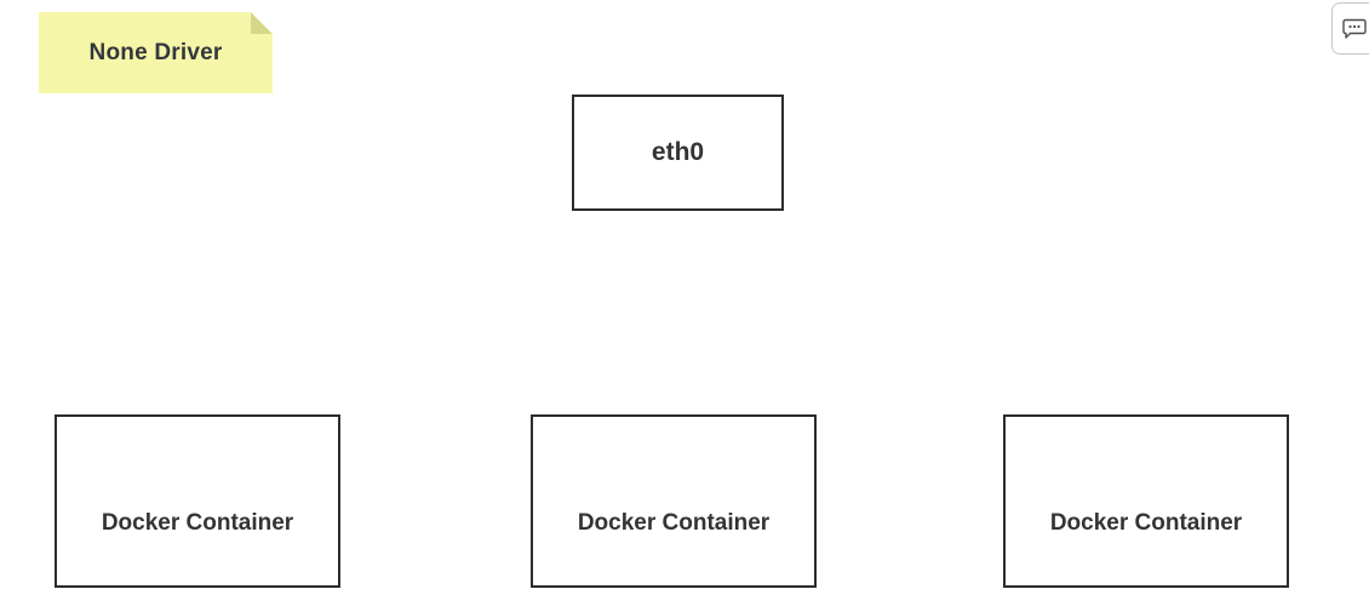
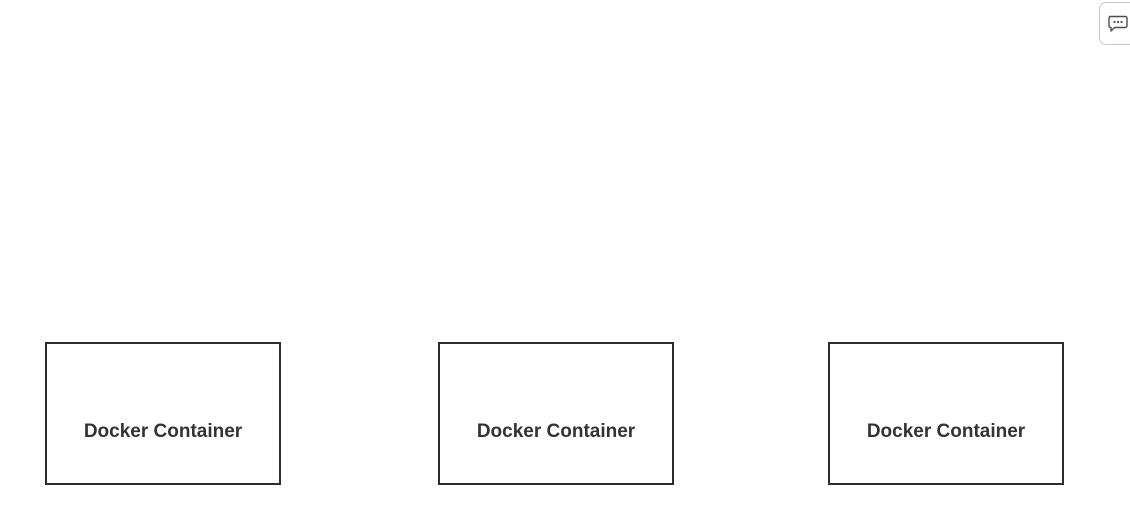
- None Driver
- eth0
  Docker Container
  Docker Container
  Docker Container
